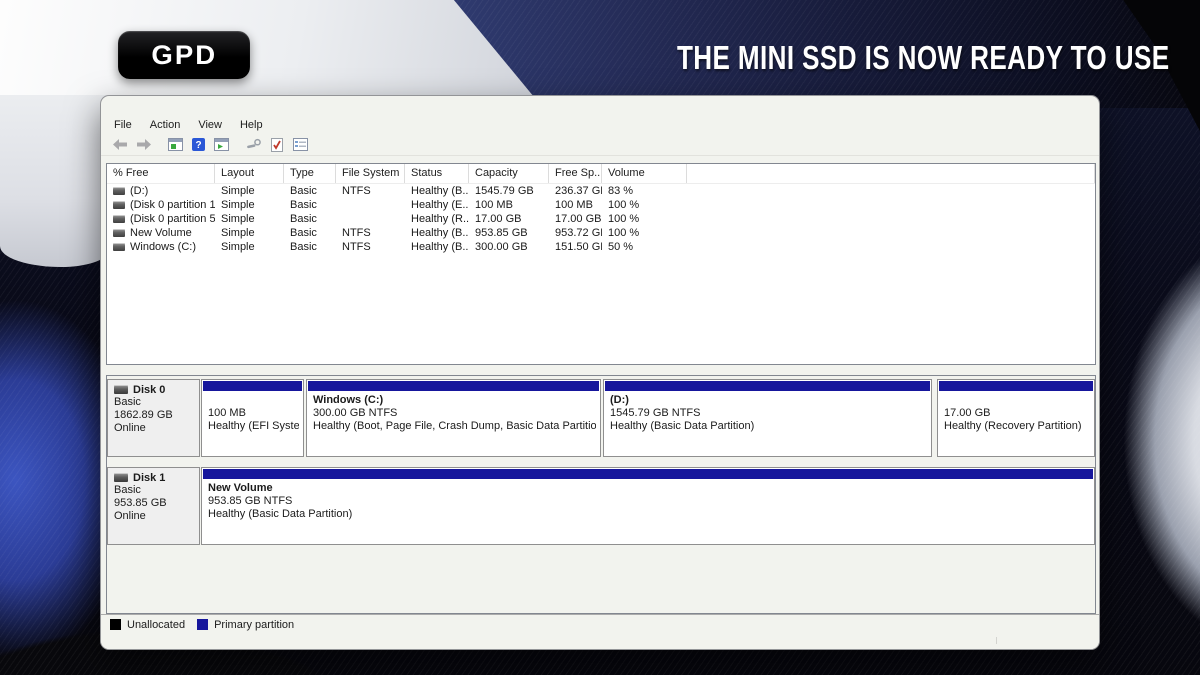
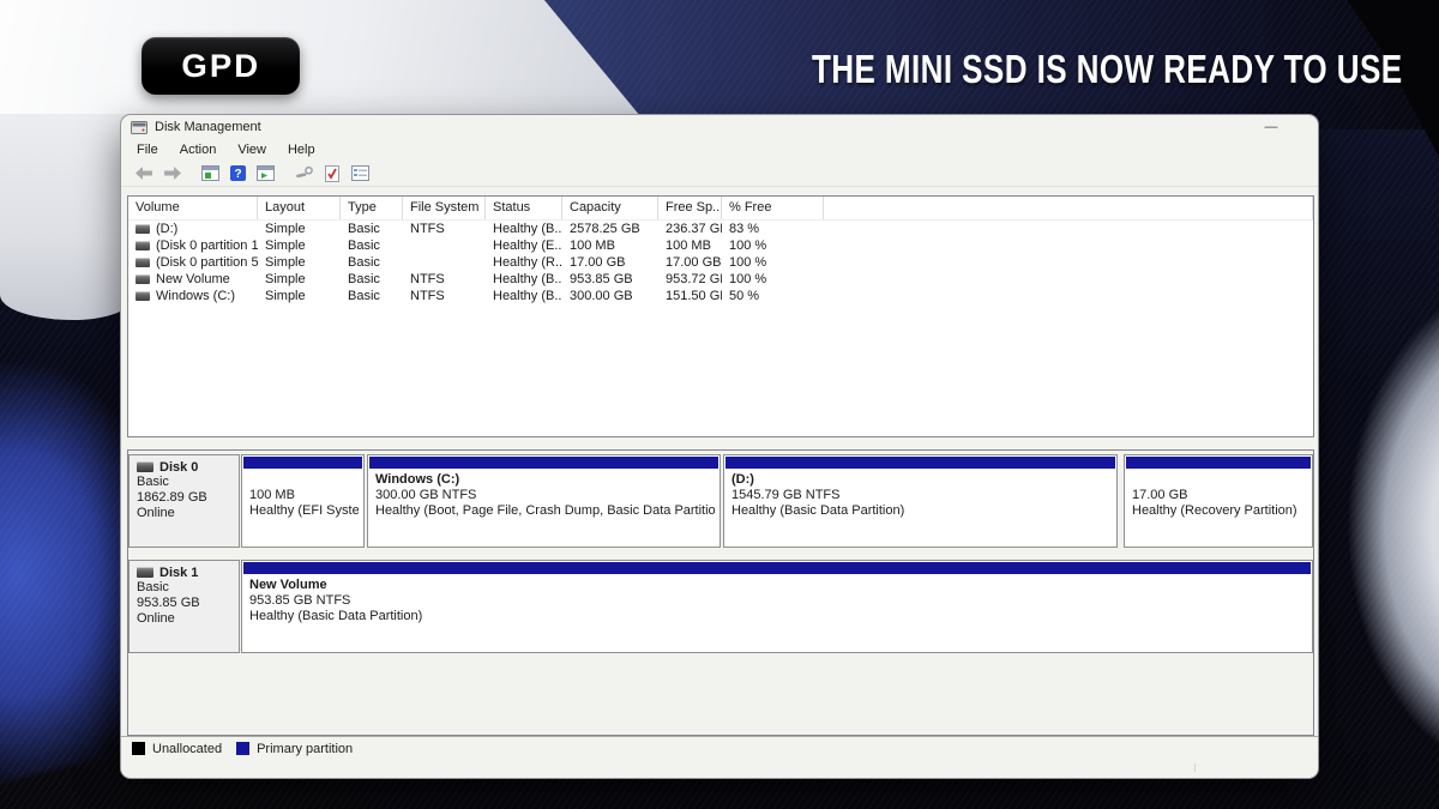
  GPD
  THE MINI SSD IS NOW READY TO USE
+ Disk Management
+ —
  File
  Action
  View
  Help
  ?
- % Free
+ Volume
  Layout
  Type
  File System
  Status
  Capacity
  Free Sp...
- Volume
+ % Free
  (D:)
  Simple
  Basic
  NTFS
  Healthy (B..
- 1545.79 GB
+ 2578.25 GB
  236.37 G
  83 %
  (Disk 0 partition 1
  Simple
  Basic
  Healthy (E..
  100 MB
  100 MB
  100 %
  (Disk 0 partition 5
  Simple
  Basic
  Healthy (R..
  17.00 GB
  17.00 GB
  100 %
  New Volume
  Simple
  Basic
  NTFS
  Healthy (B..
  953.85 GB
  953.72 G
  100 %
  Windows (C:)
  Simple
  Basic
  NTFS
  Healthy (B..
  300.00 GB
  151.50 G
  50 %
  Disk 0
  Basic
  1862.89 GB
  Online
  100 MB
  Windows (C:)
  300.00 GB NTFS
  Healthy (Boot, Page File, Crash Dump, Basic Data Partitio
  (D:)
  1545.79 GB NTFS
  Healthy (Basic Data Partition)
  17.00 GB
  Healthy (Recovery Partition)
  Disk 1
  Basic
  953.85 GB
  Online
  New Volume
  953.85 GB NTFS
  Healthy (Basic Data Partition)
  Unallocated
  Primary partition
